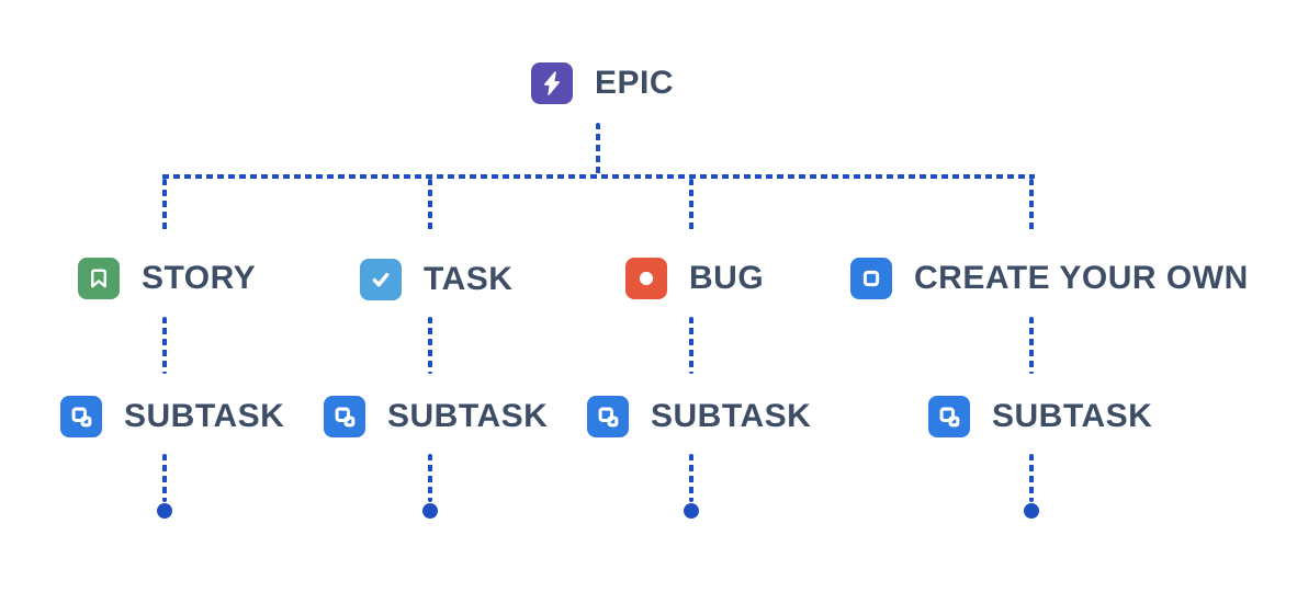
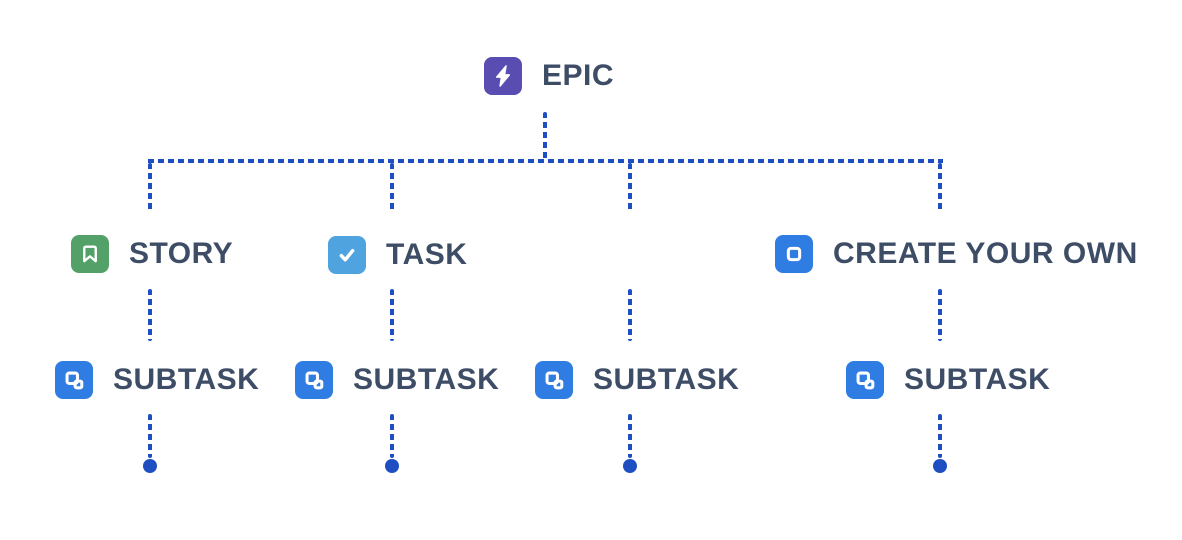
  EPIC
  STORY
  TASK
- BUG
  CREATE YOUR OWN
  SUBTASK
  SUBTASK
  SUBTASK
  SUBTASK
